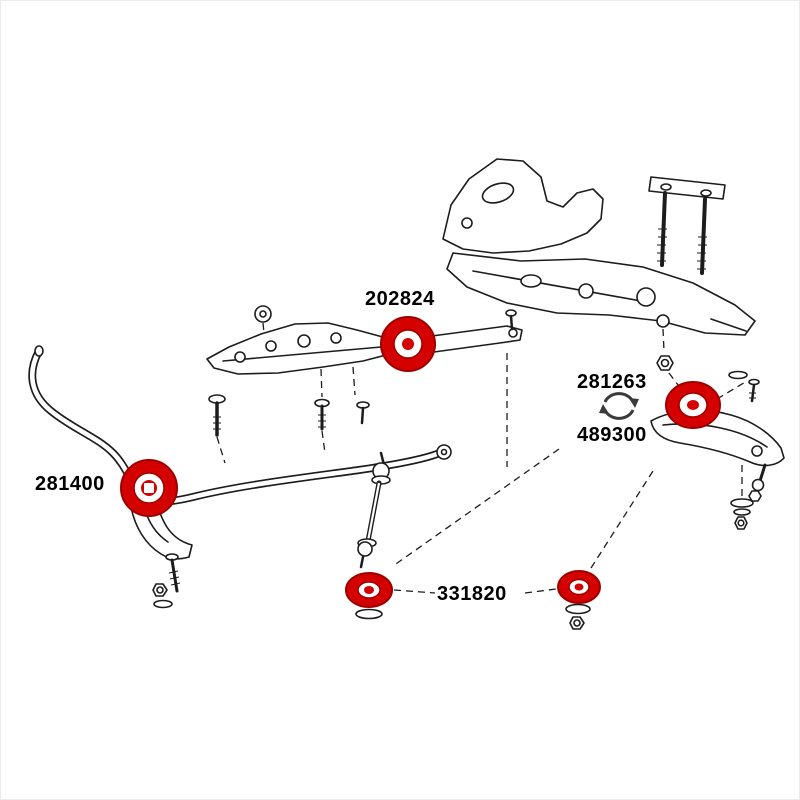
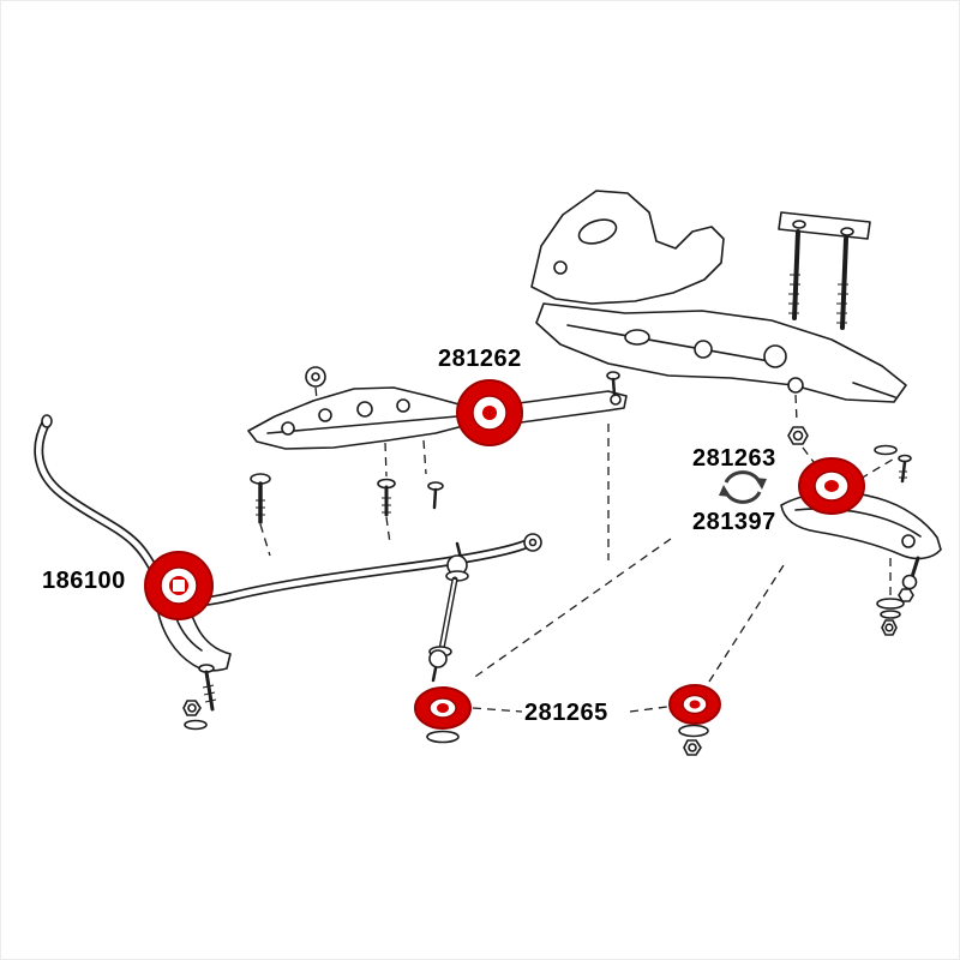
- 202824
+ 281262
  281263
- 489300
+ 281397
- 281400
+ 186100
- 331820
+ 281265
